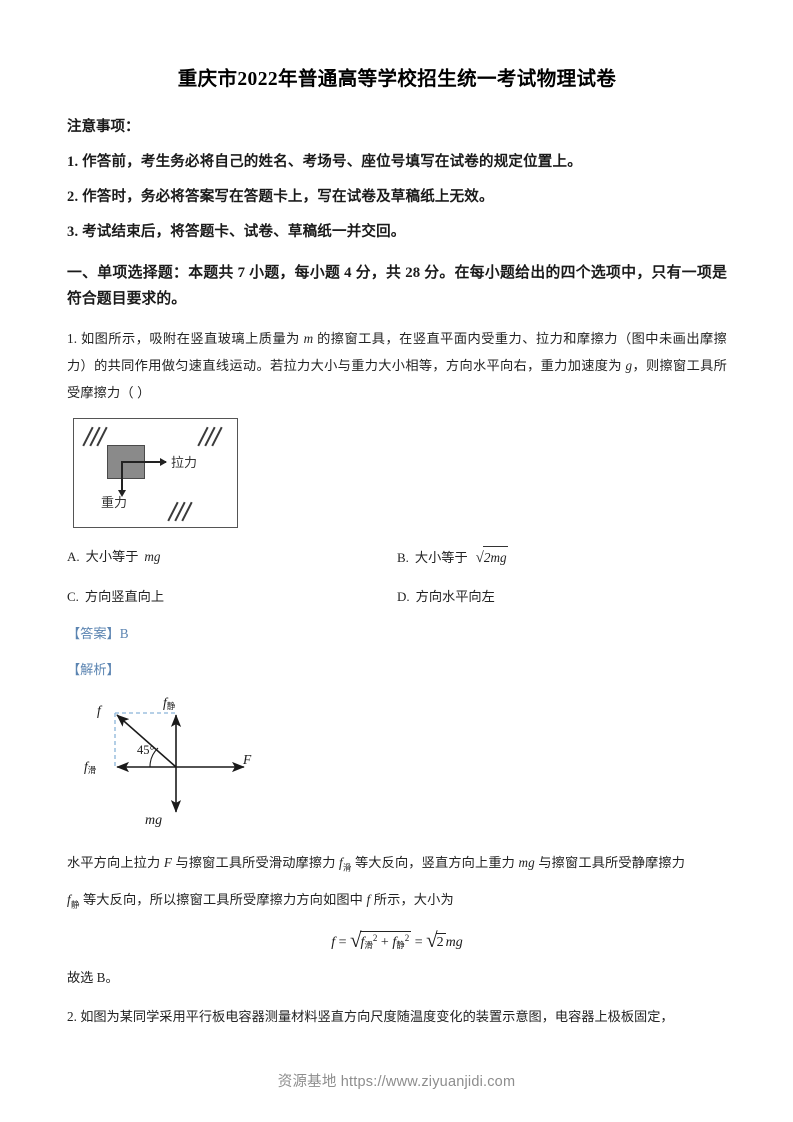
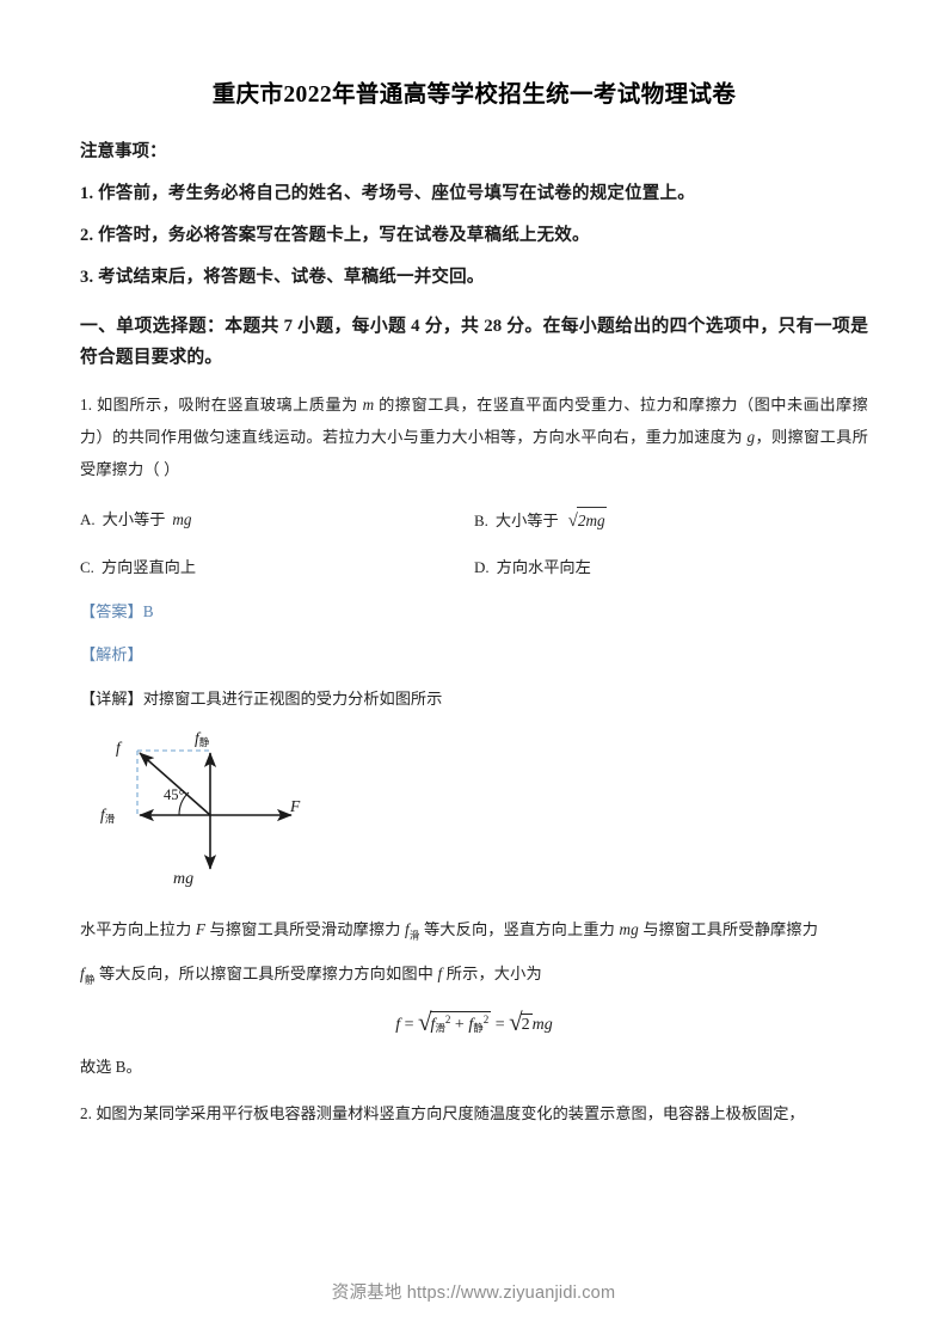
  重庆市2022年普通高等学校招生统一考试物理试卷
  注意事项：
  1. 作答前，考生务必将自己的姓名、考场号、座位号填写在试卷的规定位置上。
  2. 作答时，务必将答案写在答题卡上，写在试卷及草稿纸上无效。
  3. 考试结束后，将答题卡、试卷、草稿纸一并交回。
  一、单项选择题：本题共 7 小题，每小题 4 分，共 28 分。在每小题给出的四个选项中，只有一项是符合题目要求的。
  1. 如图所示，吸附在竖直玻璃上质量为 m 的擦窗工具，在竖直平面内受重力、拉力和摩擦力（图中未画出摩擦力）的共同作用做匀速直线运动。若拉力大小与重力大小相等，方向水平向右，重力加速度为 g，则擦窗工具所受摩擦力（ ）
- 拉力
- 重力
  A.
  大小等于
  mg
  B.
  大小等于
  √2mg
  C.
  方向竖直向上
  D.
  方向水平向左
  【答案】B
  【解析】
+ 【详解】对擦窗工具进行正视图的受力分析如图所示
  f
  f静
  f滑
  F
  mg
  45°
  水平方向上拉力 F 与擦窗工具所受滑动摩擦力 f滑 等大反向，竖直方向上重力 mg 与擦窗工具所受静摩擦力
  f静 等大反向，所以擦窗工具所受摩擦力方向如图中 f 所示，大小为
  f = √f滑2 + f静2 = √2 mg
  故选 B。
  2. 如图为某同学采用平行板电容器测量材料竖直方向尺度随温度变化的装置示意图，电容器上极板固定，
  资源基地 https://www.ziyuanjidi.com
